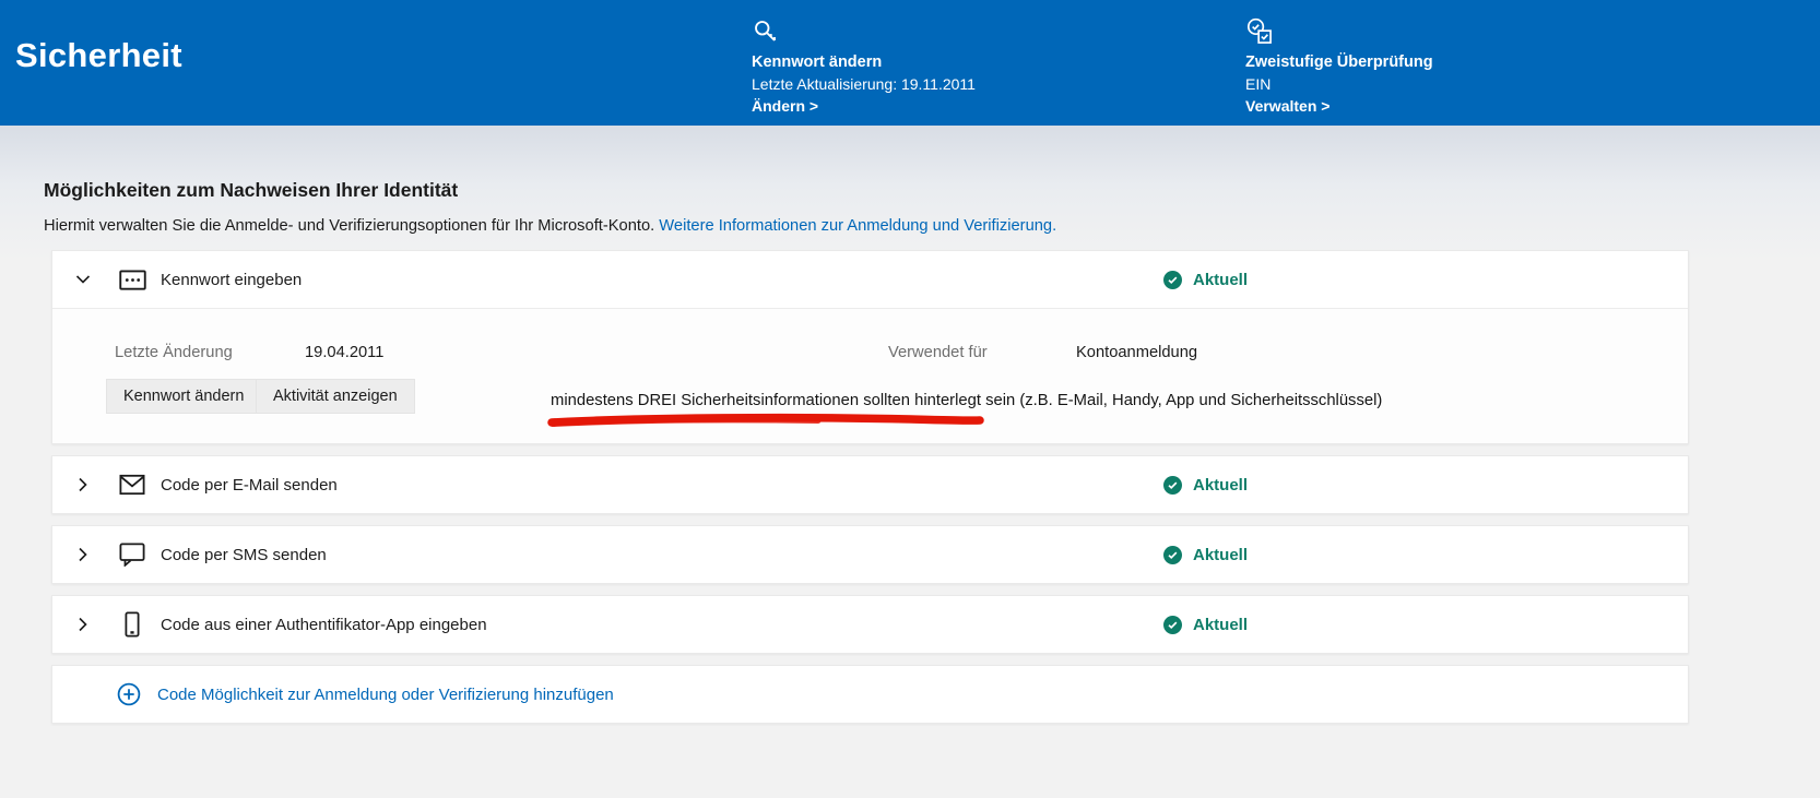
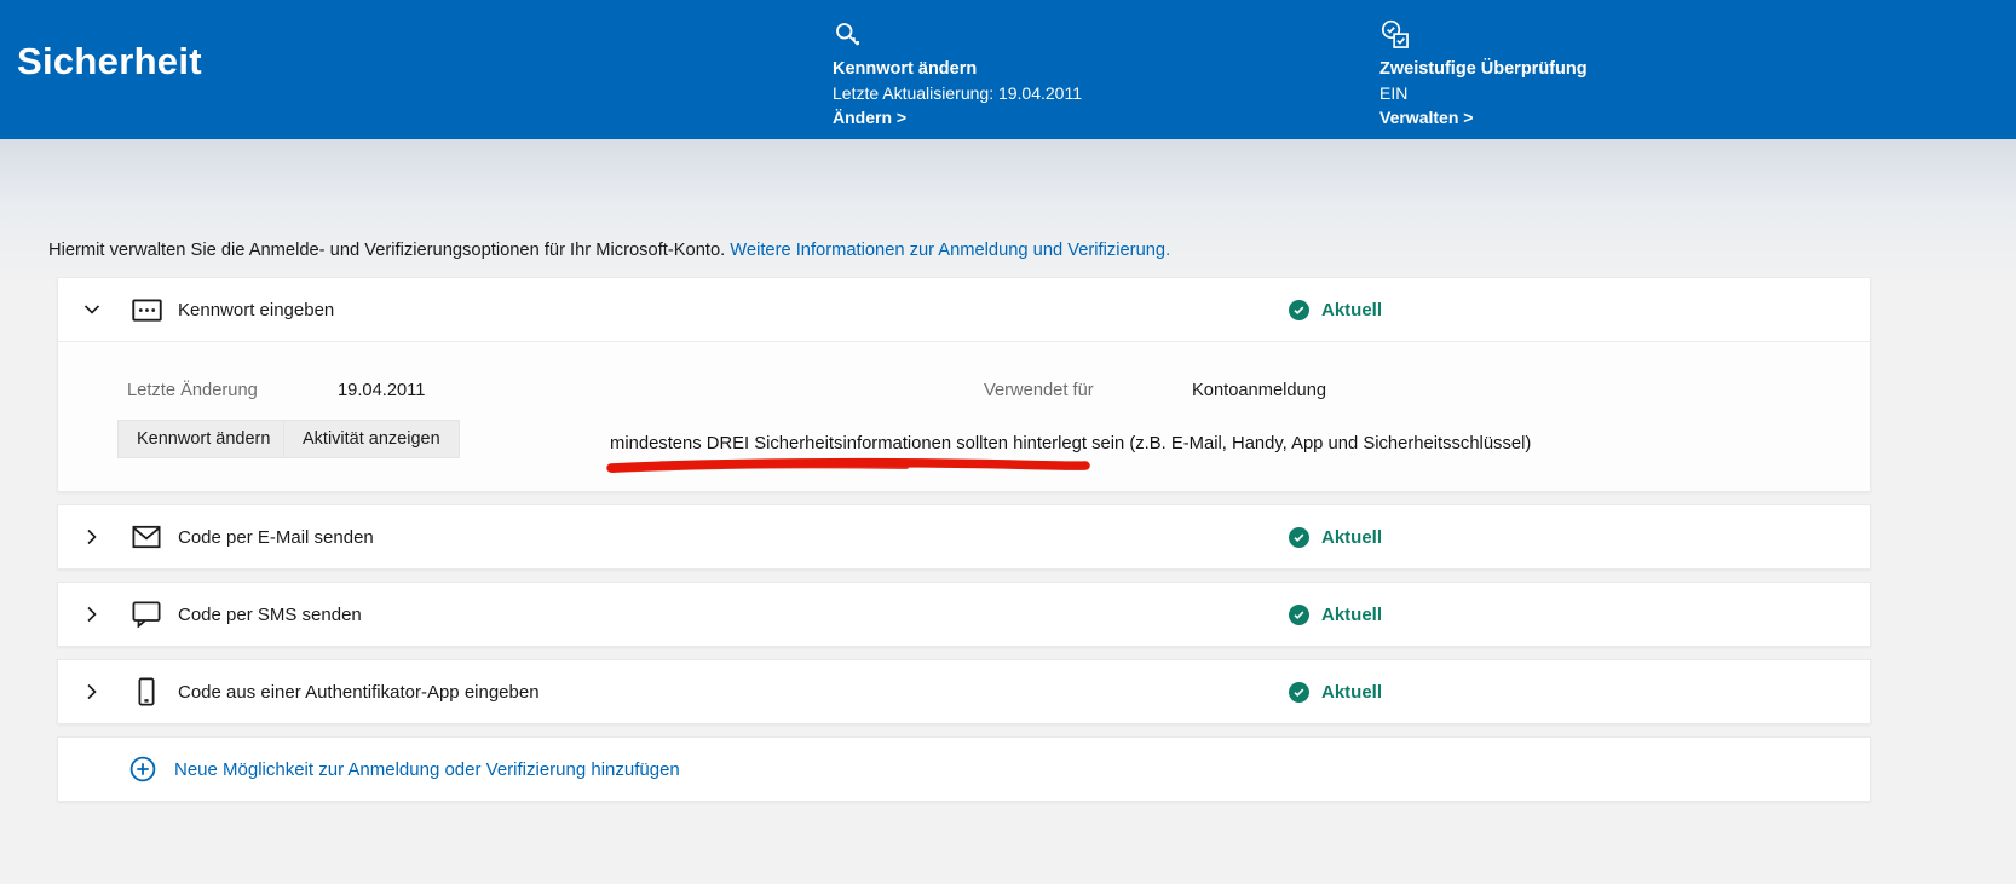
  Sicherheit
  Kennwort ändern
- Letzte Aktualisierung: 19.11.2011
+ Letzte Aktualisierung: 19.04.2011
  Ändern >
  Zweistufige Überprüfung
  EIN
  Verwalten >
- Möglichkeiten zum Nachweisen Ihrer Identität
  Hiermit verwalten Sie die Anmelde- und Verifizierungsoptionen für Ihr Microsoft-Konto. Weitere Informationen zur Anmeldung und Verifizierung.
  Kennwort eingeben
  Aktuell
  Letzte Änderung
  19.04.2011
  Verwendet für
  Kontoanmeldung
  Kennwort ändern
  Aktivität anzeigen
  mindestens DREI Sicherheitsinformationen sollten hinterlegt sein (z.B. E-Mail, Handy, App und Sicherheitsschlüssel)
  Code per E-Mail senden
  Aktuell
  Code per SMS senden
  Aktuell
  Code aus einer Authentifikator-App eingeben
  Aktuell
- Code Möglichkeit zur Anmeldung oder Verifizierung hinzufügen
+ Neue Möglichkeit zur Anmeldung oder Verifizierung hinzufügen
